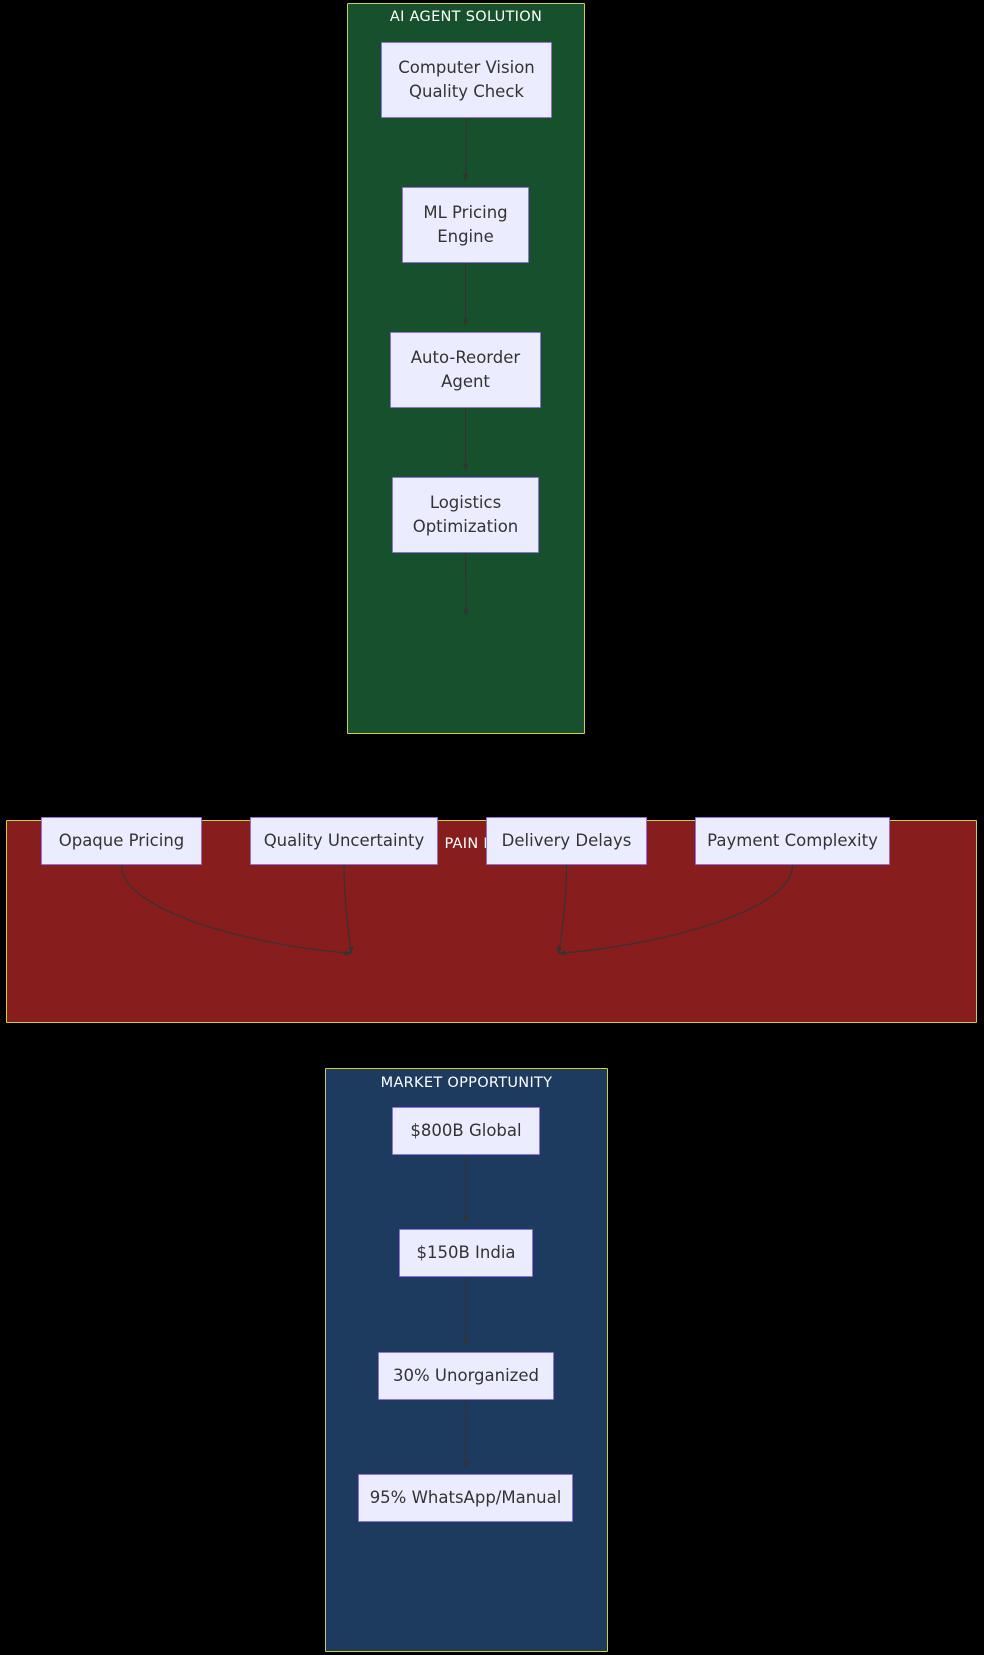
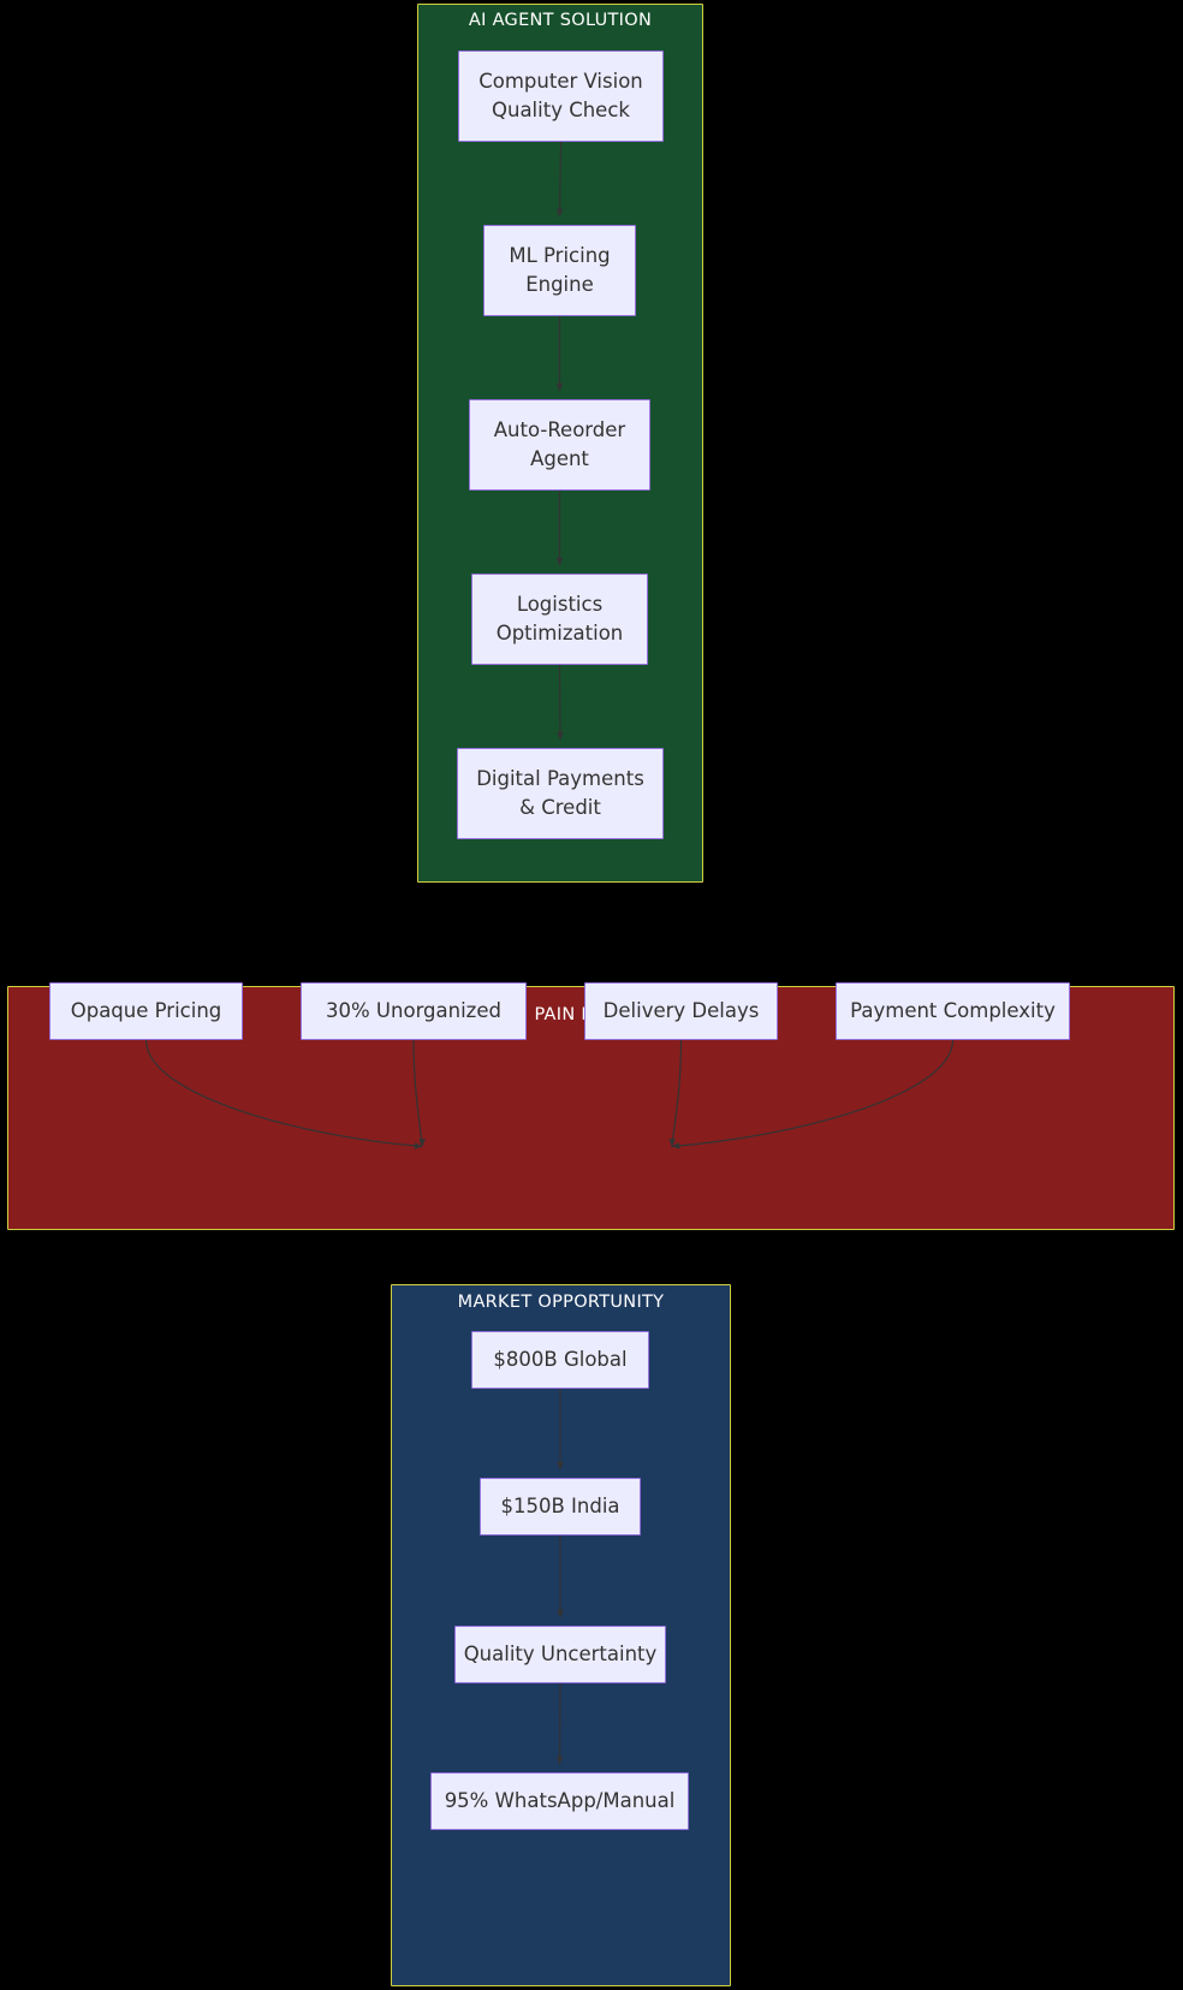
  AI AGENT SOLUTION
  Computer Vision
  Quality Check
  ML Pricing
  Engine
  Auto-Reorder
  Agent
  Logistics
  Optimization
+ Digital Payments
+ & Credit
  Opaque Pricing
- Quality Uncertainty
+ 30% Unorganized
  Delivery Delays
  Payment Complexity
  MARKET OPPORTUNITY
  $800B Global
  $150B India
- 30% Unorganized
+ Quality Uncertainty
  95% WhatsApp/Manual
